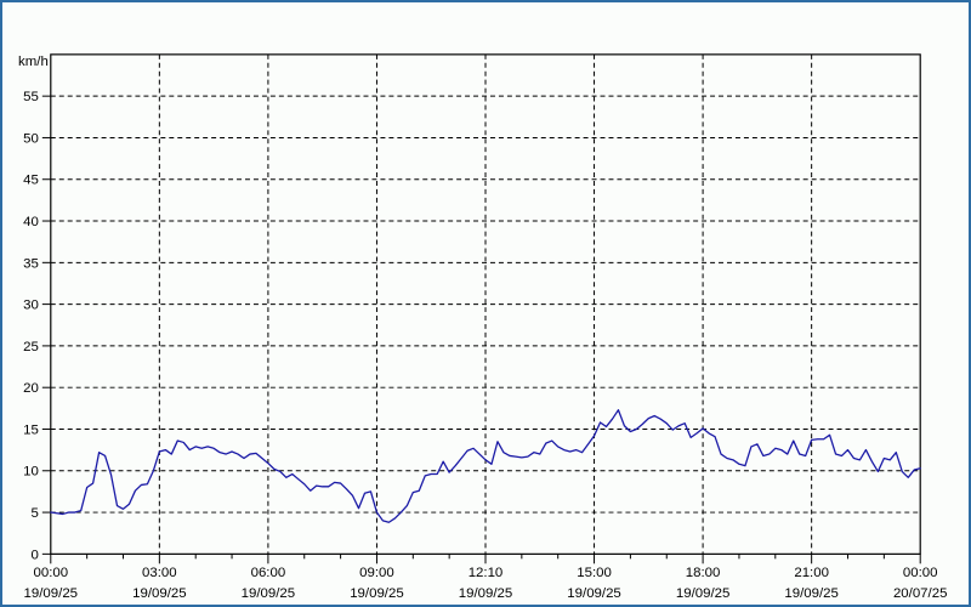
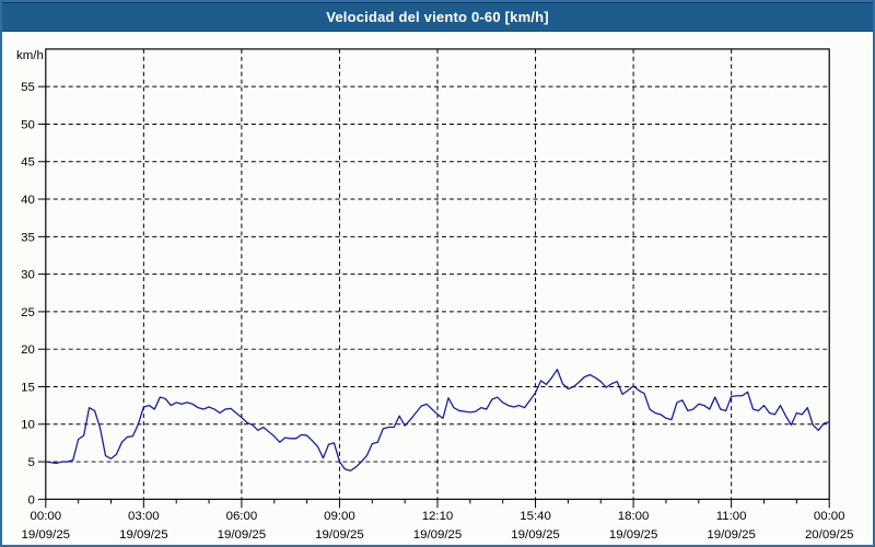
+ Velocidad del viento 0-60 [km/h]
  0
  5
  10
  15
  20
  25
  30
  35
  40
  45
  50
  55
  km/h
  00:00
  19/09/25
  03:00
  19/09/25
  06:00
  19/09/25
  09:00
  19/09/25
  12:10
  19/09/25
- 15:00
+ 15:40
  19/09/25
  18:00
  19/09/25
- 21:00
+ 11:00
  19/09/25
  00:00
- 20/07/25
+ 20/09/25
